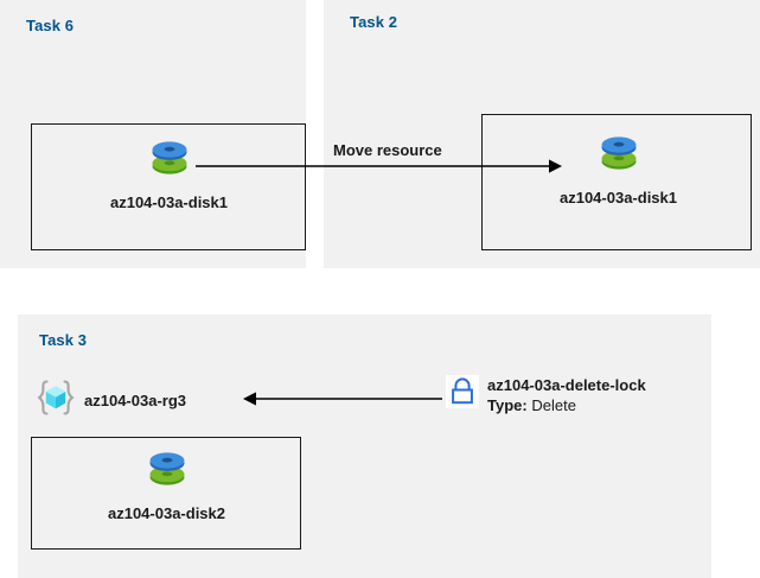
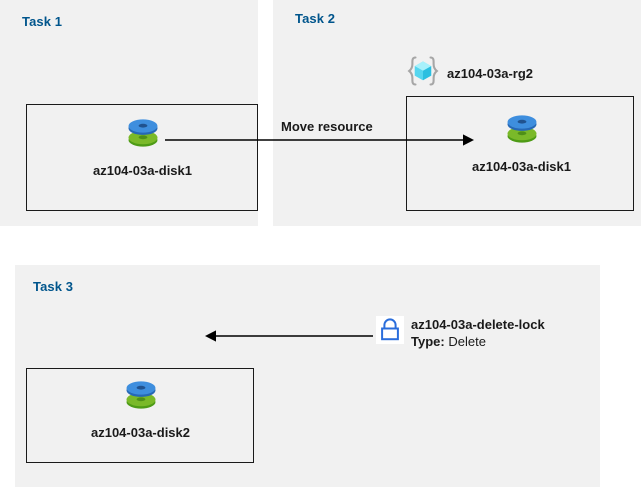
- Task 6
+ Task 1
  az104-03a-disk1
  Task 2
+ az104-03a-rg2
  az104-03a-disk1
  Move resource
  Task 3
- az104-03a-rg3
  az104-03a-disk2
  az104-03a-delete-lock
  Type: Delete
